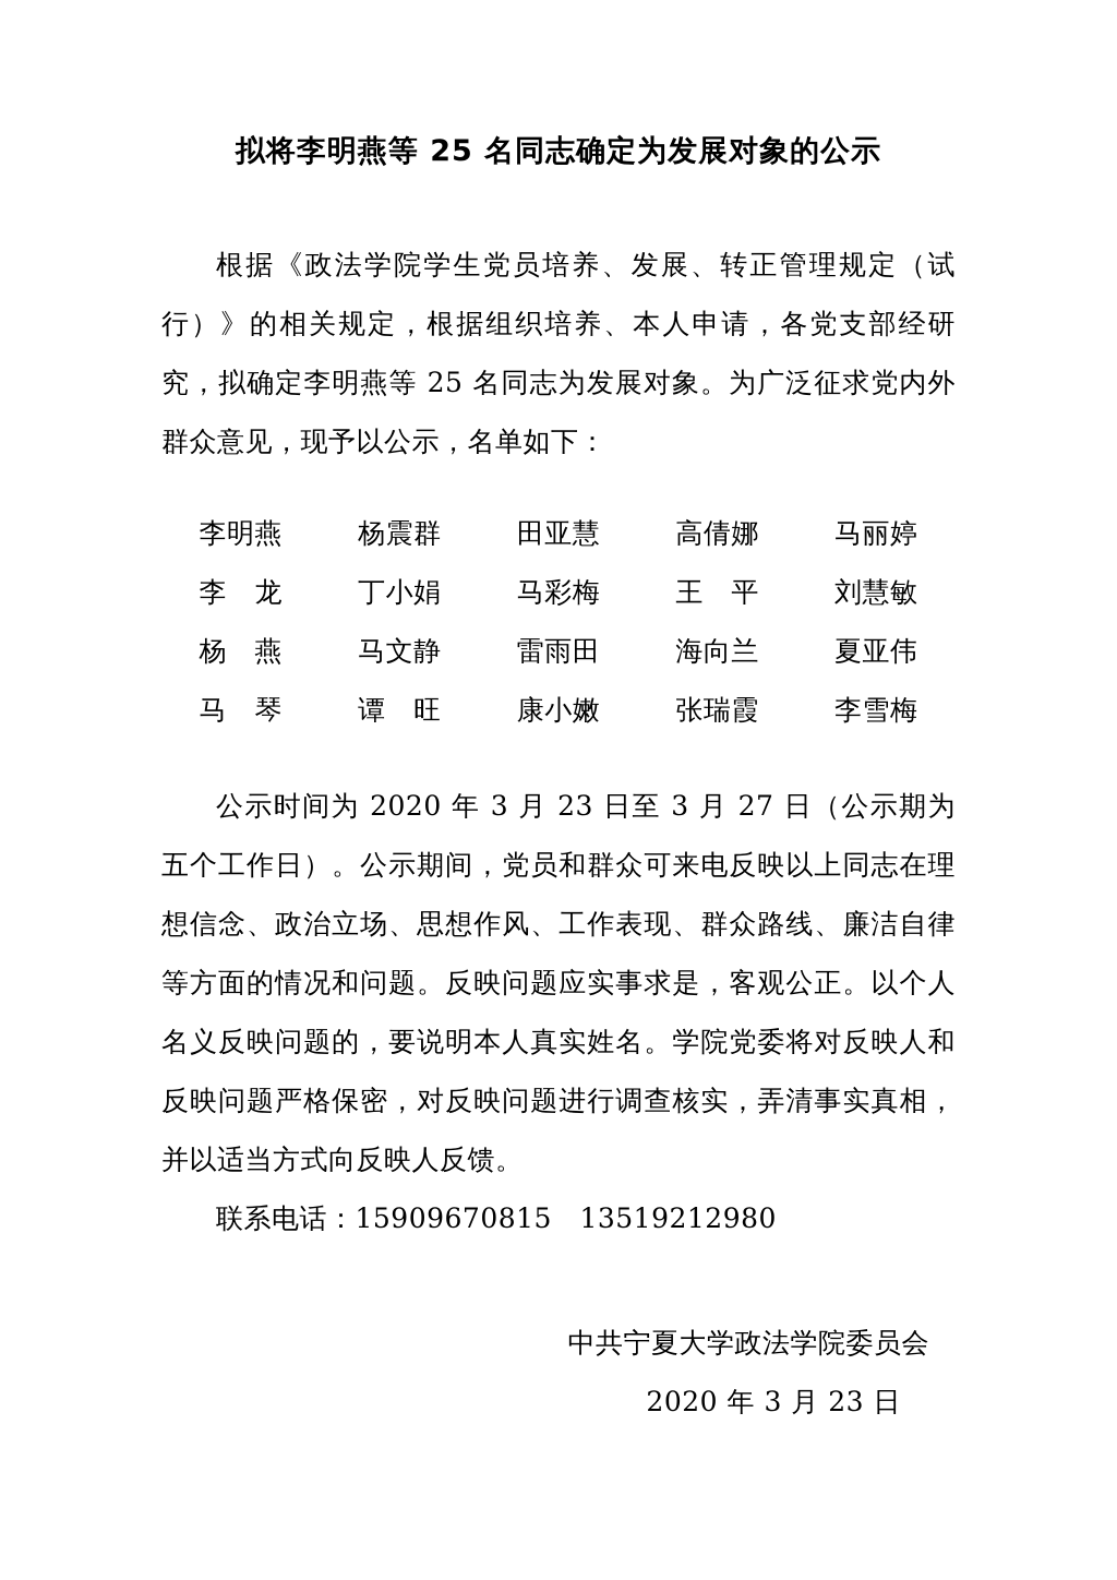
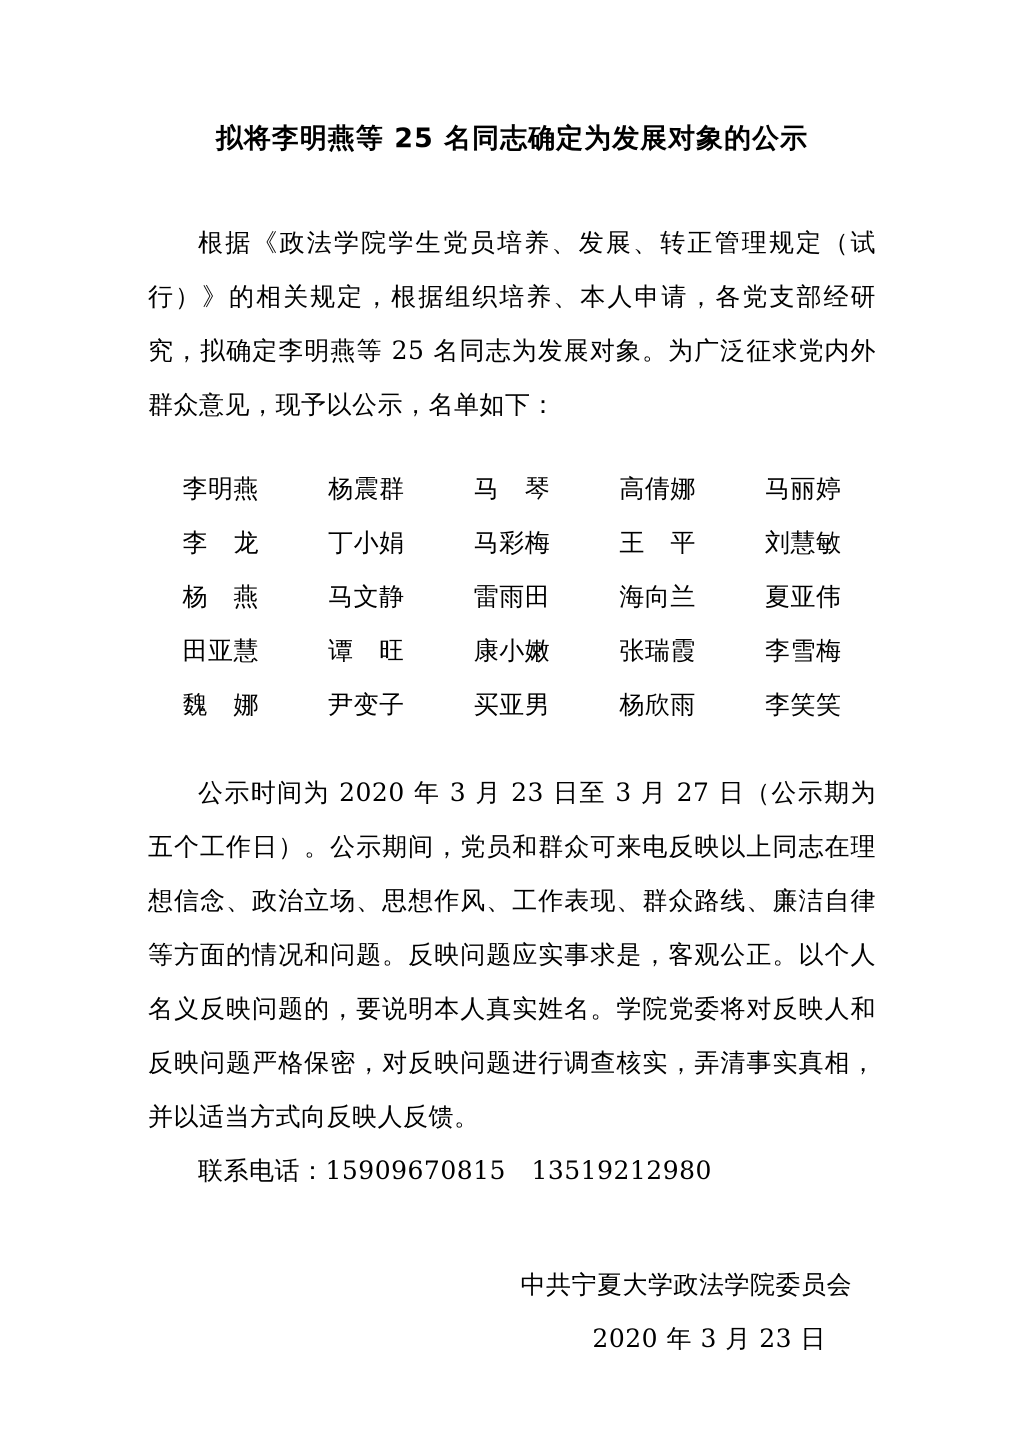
  拟将李明燕等 25 名同志确定为发展对象的公示
  根据《政法学院学生党员培养、发展、转正管理规定（试行）》的相关规定，根据组织培养、本人申请，各党支部经研究，拟确定李明燕等 25 名同志为发展对象。为广泛征求党内外群众意见，现予以公示，名单如下：
- 李明燕	杨震群	田亚慧	高倩娜	马丽婷
+ 李明燕	杨震群	马 琴	高倩娜	马丽婷
  李 龙	丁小娟	马彩梅	王 平	刘慧敏
  杨 燕	马文静	雷雨田	海向兰	夏亚伟
- 马 琴	谭 旺	康小嫩	张瑞霞	李雪梅
+ 田亚慧	谭 旺	康小嫩	张瑞霞	李雪梅
+ 魏 娜	尹变子	买亚男	杨欣雨	李笑笑
  公示时间为 2020 年 3 月 23 日至 3 月 27 日（公示期为五个工作日）。公示期间，党员和群众可来电反映以上同志在理想信念、政治立场、思想作风、工作表现、群众路线、廉洁自律等方面的情况和问题。反映问题应实事求是，客观公正。以个人名义反映问题的，要说明本人真实姓名。学院党委将对反映人和反映问题严格保密，对反映问题进行调查核实，弄清事实真相，并以适当方式向反映人反馈。
  联系电话：15909670815 13519212980
  中共宁夏大学政法学院委员会
  2020 年 3 月 23 日
